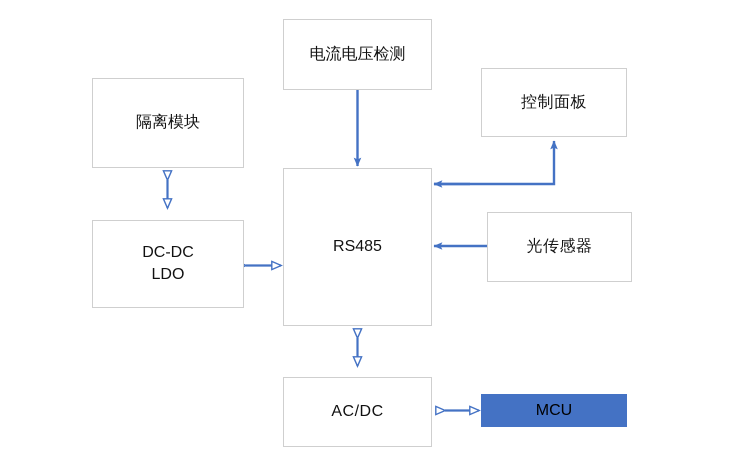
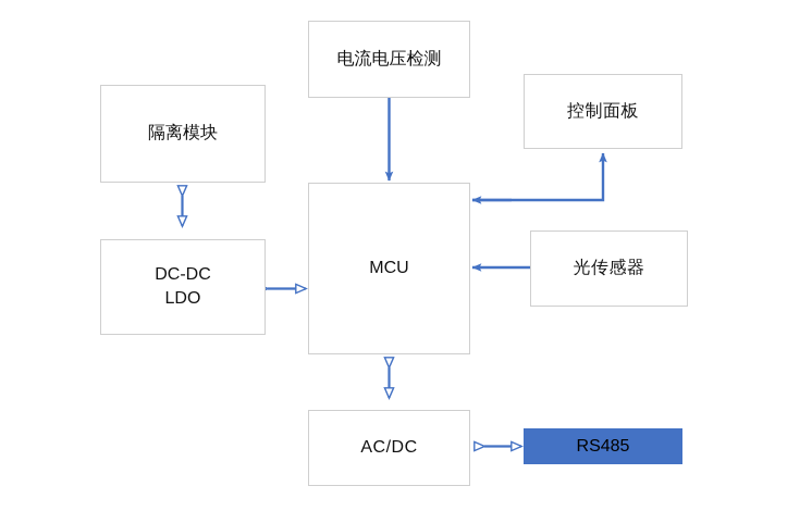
  电流电压检测
  隔离模块
  控制面板
  DC-DC
  LDO
- RS485
+ MCU
  光传感器
  AC/DC
- MCU
+ RS485
